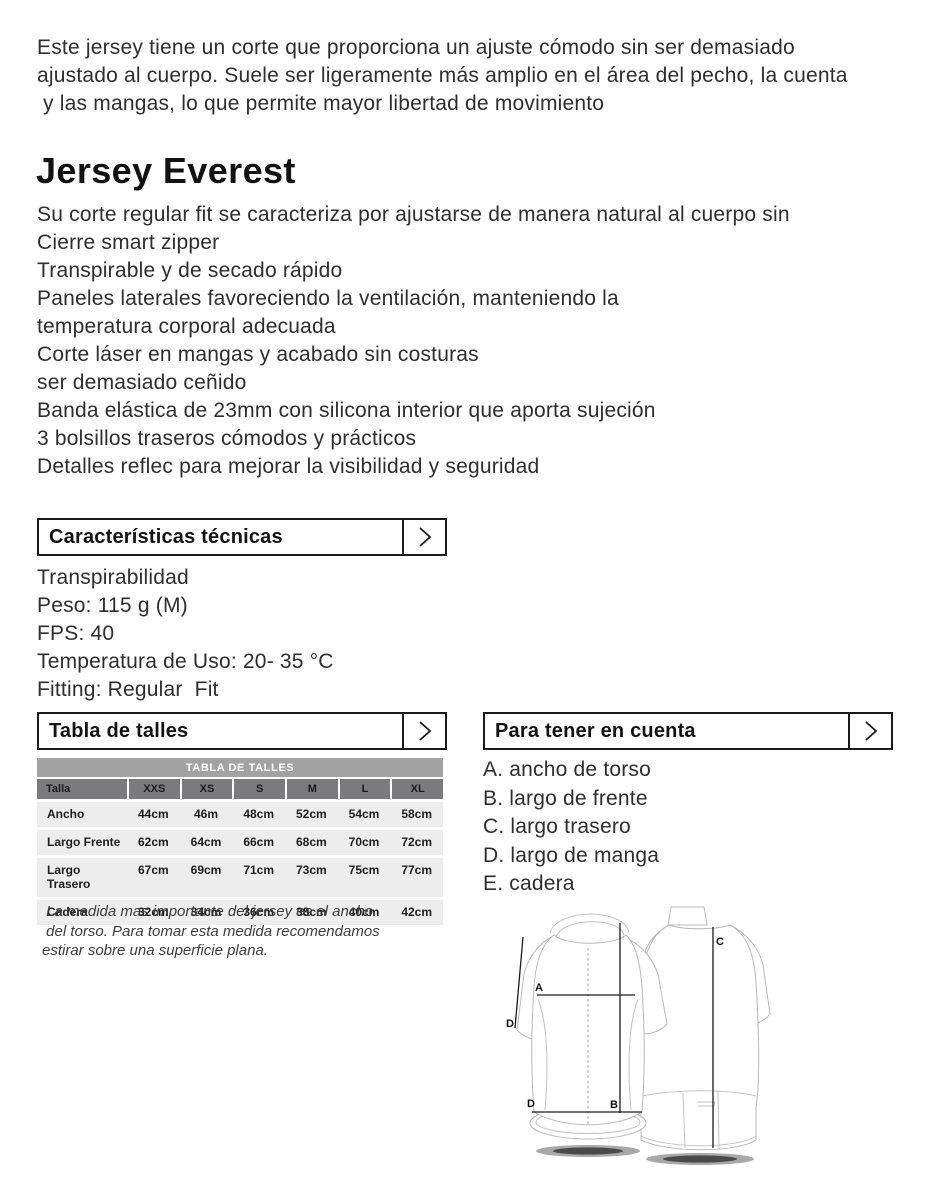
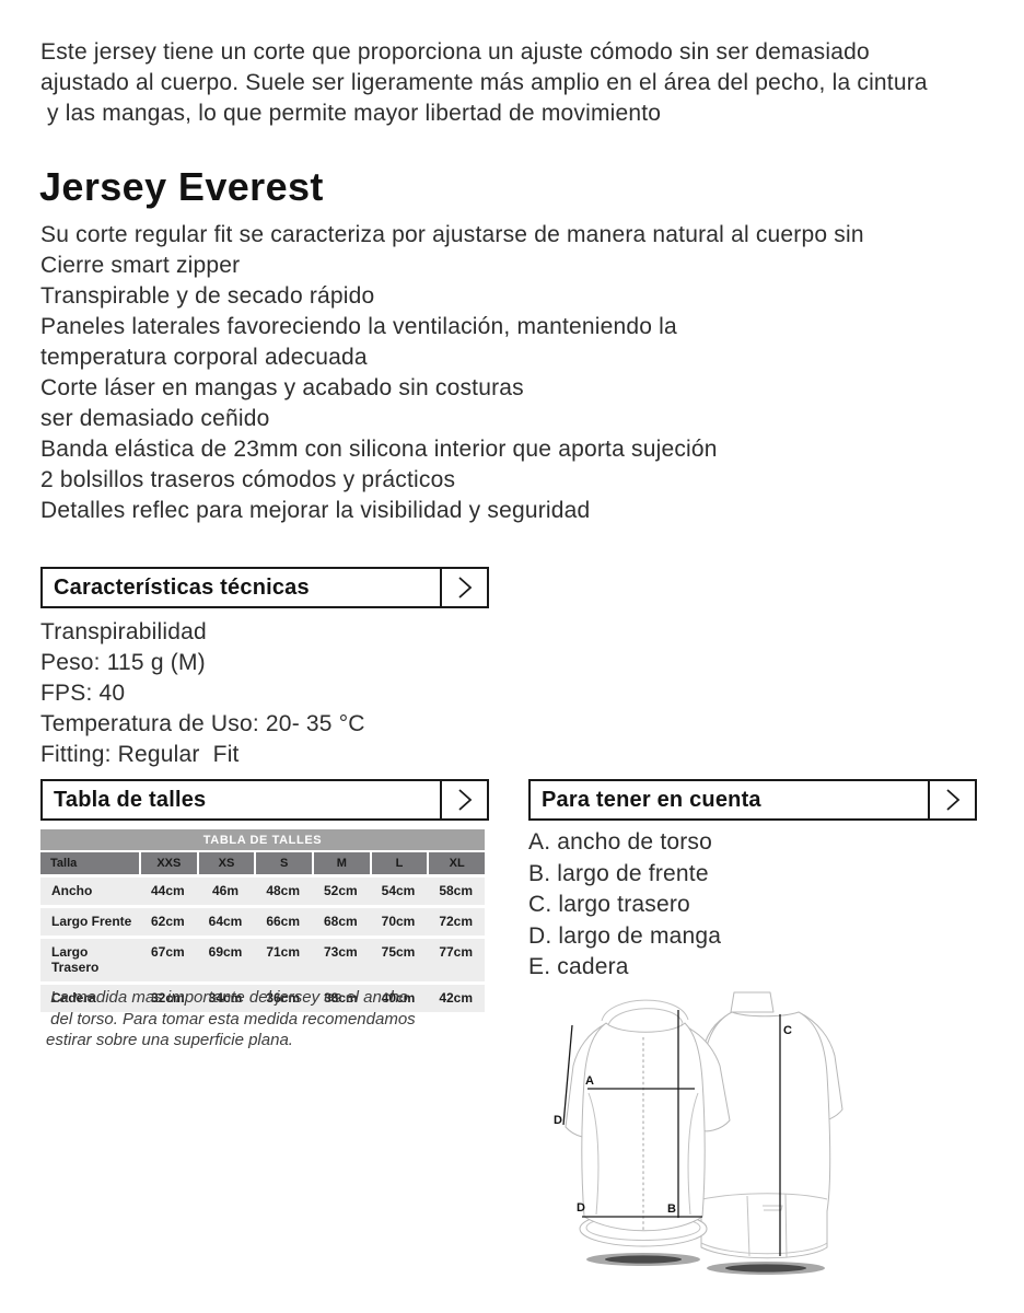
  Este jersey tiene un corte que proporciona un ajuste cómodo sin ser demasiado
- ajustado al cuerpo. Suele ser ligeramente más amplio en el área del pecho, la cuenta
+ ajustado al cuerpo. Suele ser ligeramente más amplio en el área del pecho, la cintura
  y las mangas, lo que permite mayor libertad de movimiento
  Jersey Everest
  Su corte regular fit se caracteriza por ajustarse de manera natural al cuerpo sin
  Cierre smart zipper
  Transpirable y de secado rápido
  Paneles laterales favoreciendo la ventilación, manteniendo la
  temperatura corporal adecuada
  Corte láser en mangas y acabado sin costuras
  ser demasiado ceñido
  Banda elástica de 23mm con silicona interior que aporta sujeción
- 3 bolsillos traseros cómodos y prácticos
+ 2 bolsillos traseros cómodos y prácticos
  Detalles reflec para mejorar la visibilidad y seguridad
  Características técnicas
  Transpirabilidad
  Peso: 115 g (M)
  FPS: 40
  Temperatura de Uso: 20- 35 °C
  Fitting: Regular Fit
  Tabla de talles
  Para tener en cuenta
  TABLA DE TALLES
  Talla
  XXS
  XS
  S
  M
  L
  XL
  Ancho
  44cm
  46m
  48cm
  52cm
  54cm
  58cm
  Largo Frente
  62cm
  64cm
  66cm
  68cm
  70cm
  72cm
  Largo Trasero
  67cm
  69cm
  71cm
  73cm
  75cm
  77cm
  Cadera
  32cm
  34cm
  36cm
  38cm
  40cm
  42cm
  La medida mas importante del jersey es el ancho
  del torso. Para tomar esta medida recomendamos
  estirar sobre una superficie plana.
  A. ancho de torso
  B. largo de frente
  C. largo trasero
  D. largo de manga
  E. cadera
  C
  A
  B
  D
  D
